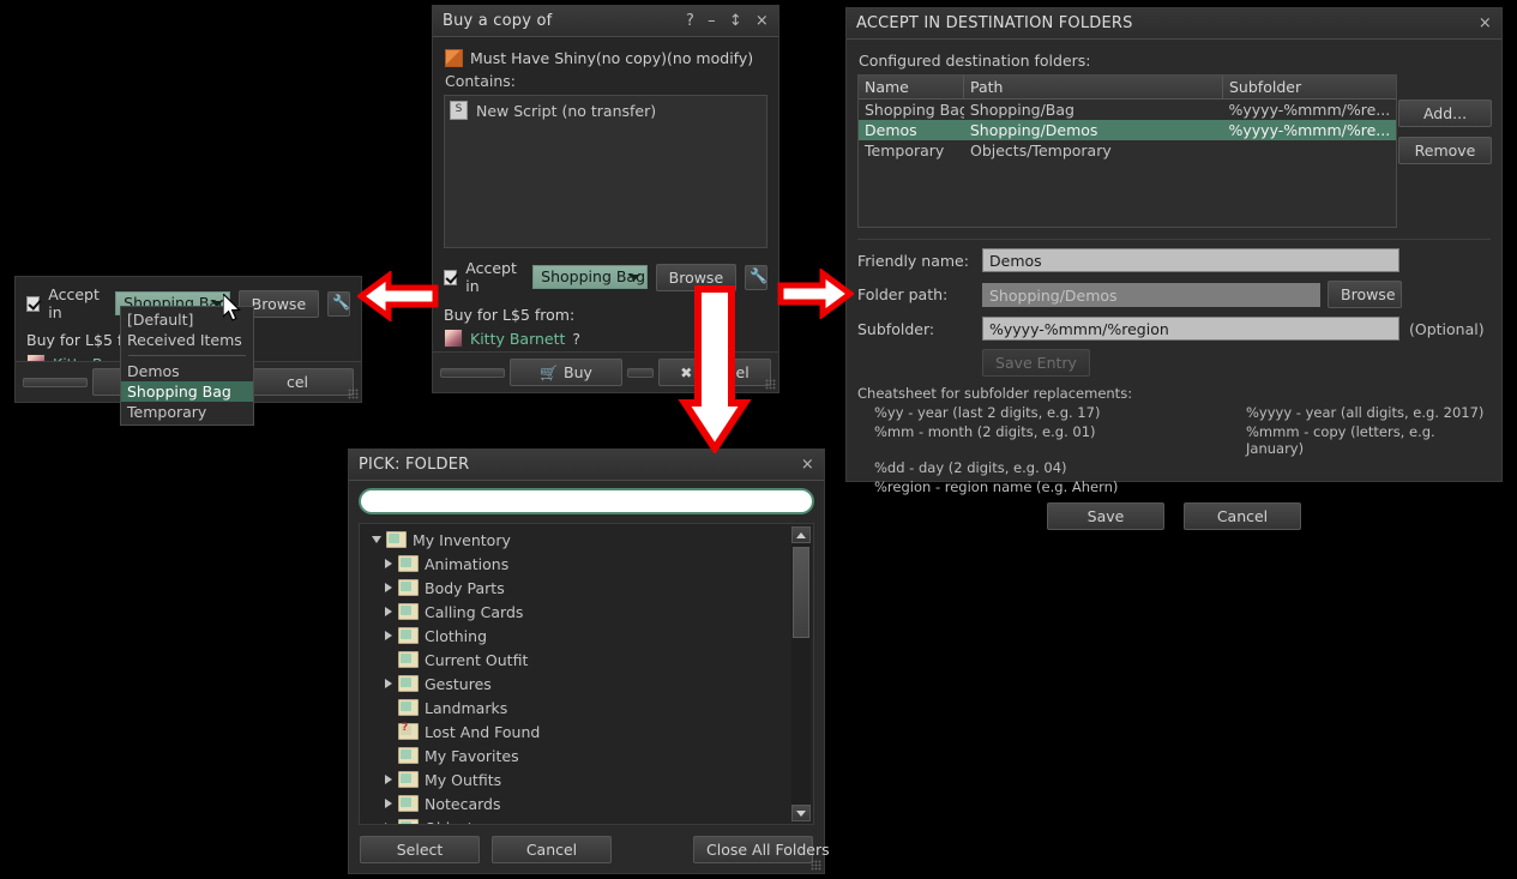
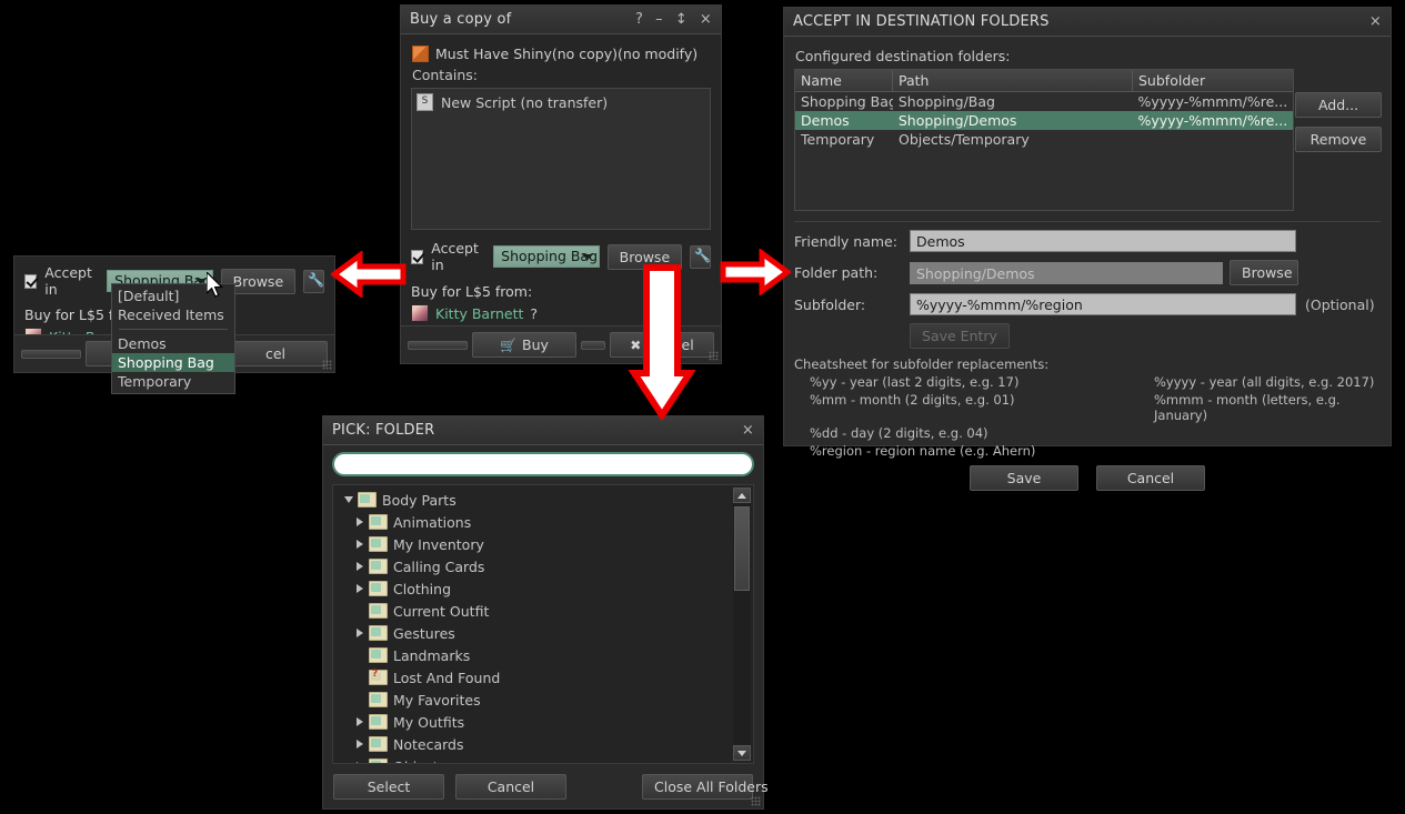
  Buy a copy of
  ?
  –
  ↕
  ×
  Must Have Shiny(no copy)(no modify)
  Contains:
  S
  New Script (no transfer)
  Accept in
  Shopping Bag
  Browse
  Buy for L$5 from:
  Kitty Barnett
  ?
  🛒 Buy
  Accept in
  Shopping Ba
  Browse
  cel
  [Default]
  Received Items
  Demos
  Shopping Bag
  Temporary
  ACCEPT IN DESTINATION FOLDERS
  ×
  Configured destination folders:
  Name
  Path
  Subfolder
  Shopping Ba
  Shopping/Bag
  %yyyy-%mmm/%re...
  Demos
  Shopping/Demos
  %yyyy-%mmm/%re...
  Temporary
  Objects/Temporary
  Friendly name:
  Demos
  Folder path:
  Shopping/Demos
  Browse
  Subfolder:
  %yyyy-%mmm/%region
  (Optional)
  Save Entry
  Cheatsheet for subfolder replacements:
  %yy - year (last 2 digits, e.g. 17)
  %yyyy - year (all digits, e.g. 2017)
  %mm - month (2 digits, e.g. 01)
- %mmm - copy (letters, e.g. January)
+ %mmm - month (letters, e.g. January)
  %dd - day (2 digits, e.g. 04)
  %region - region name (e.g. Ahern)
  Save
  Cancel
  Add...
  Remove
  PICK: FOLDER
  ×
- My Inventory
+ Body Parts
  Animations
- Body Parts
+ My Inventory
  Calling Cards
  Clothing
  Current Outfit
  Gestures
  Landmarks
  Lost And Found
  My Favorites
  My Outfits
  Notecards
  Select
  Cancel
  Close All Folders
